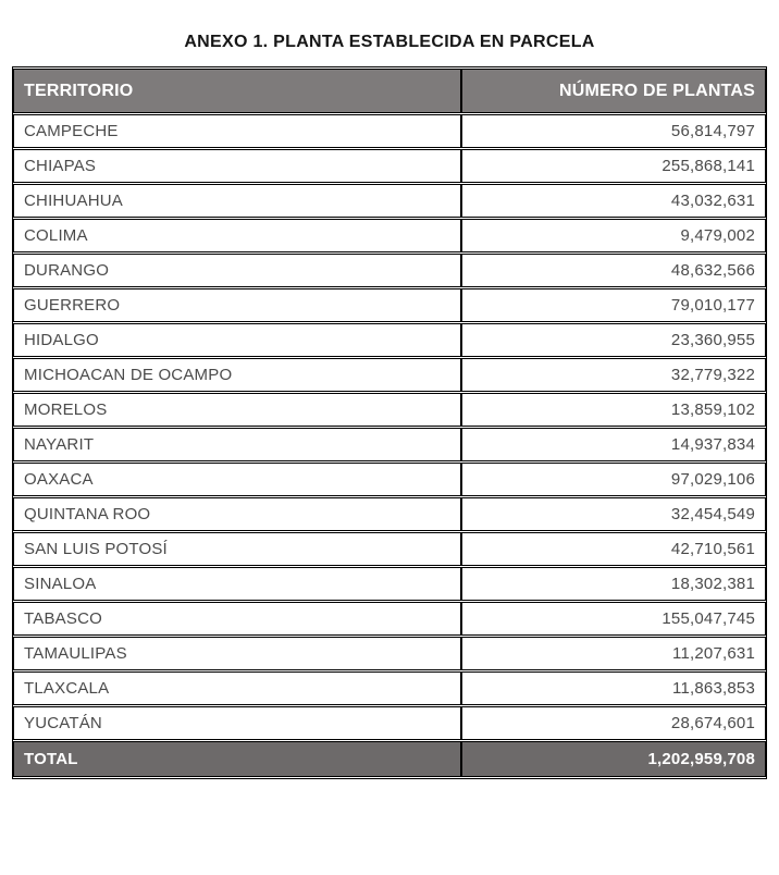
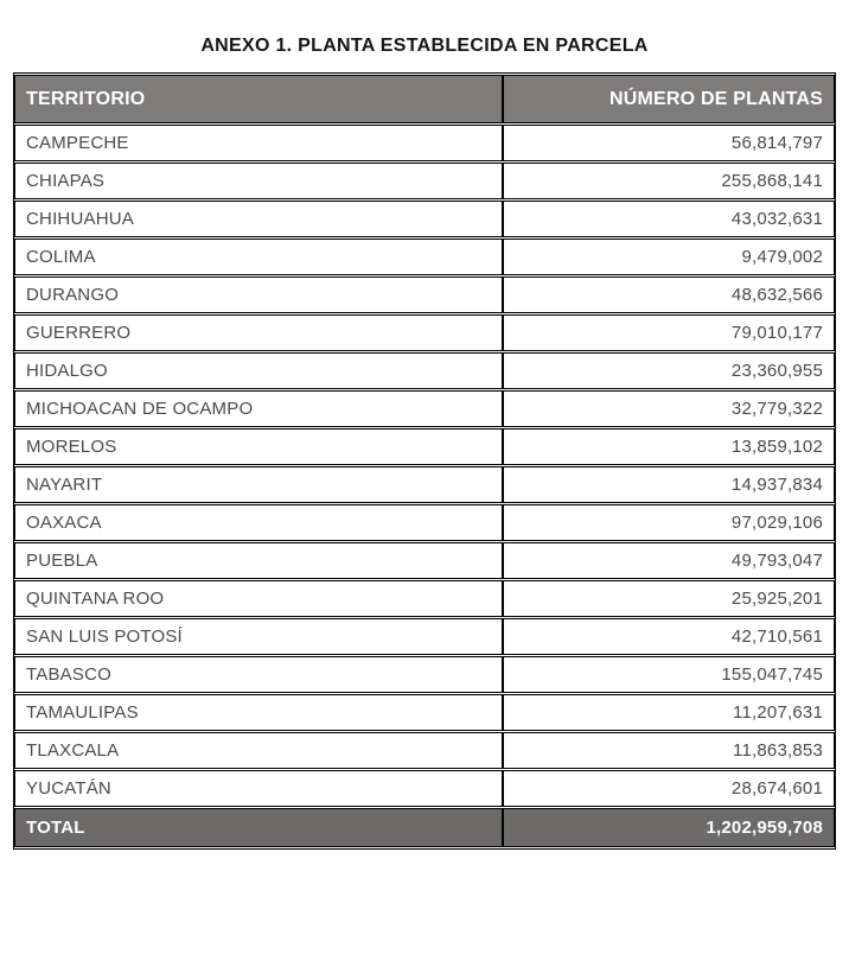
  ANEXO 1. PLANTA ESTABLECIDA EN PARCELA
  TERRITORIO	NÚMERO DE PLANTAS
  CAMPECHE	56,814,797
  CHIAPAS	255,868,141
  CHIHUAHUA	43,032,631
  COLIMA	9,479,002
  DURANGO	48,632,566
  GUERRERO	79,010,177
  HIDALGO	23,360,955
  MICHOACAN DE OCAMPO	32,779,322
  MORELOS	13,859,102
  NAYARIT	14,937,834
  OAXACA	97,029,106
+ PUEBLA	49,793,047
- QUINTANA ROO	32,454,549
+ QUINTANA ROO	25,925,201
  SAN LUIS POTOSÍ	42,710,561
- SINALOA	18,302,381
  TABASCO	155,047,745
  TAMAULIPAS	11,207,631
  TLAXCALA	11,863,853
  YUCATÁN	28,674,601
  TOTAL	1,202,959,708
